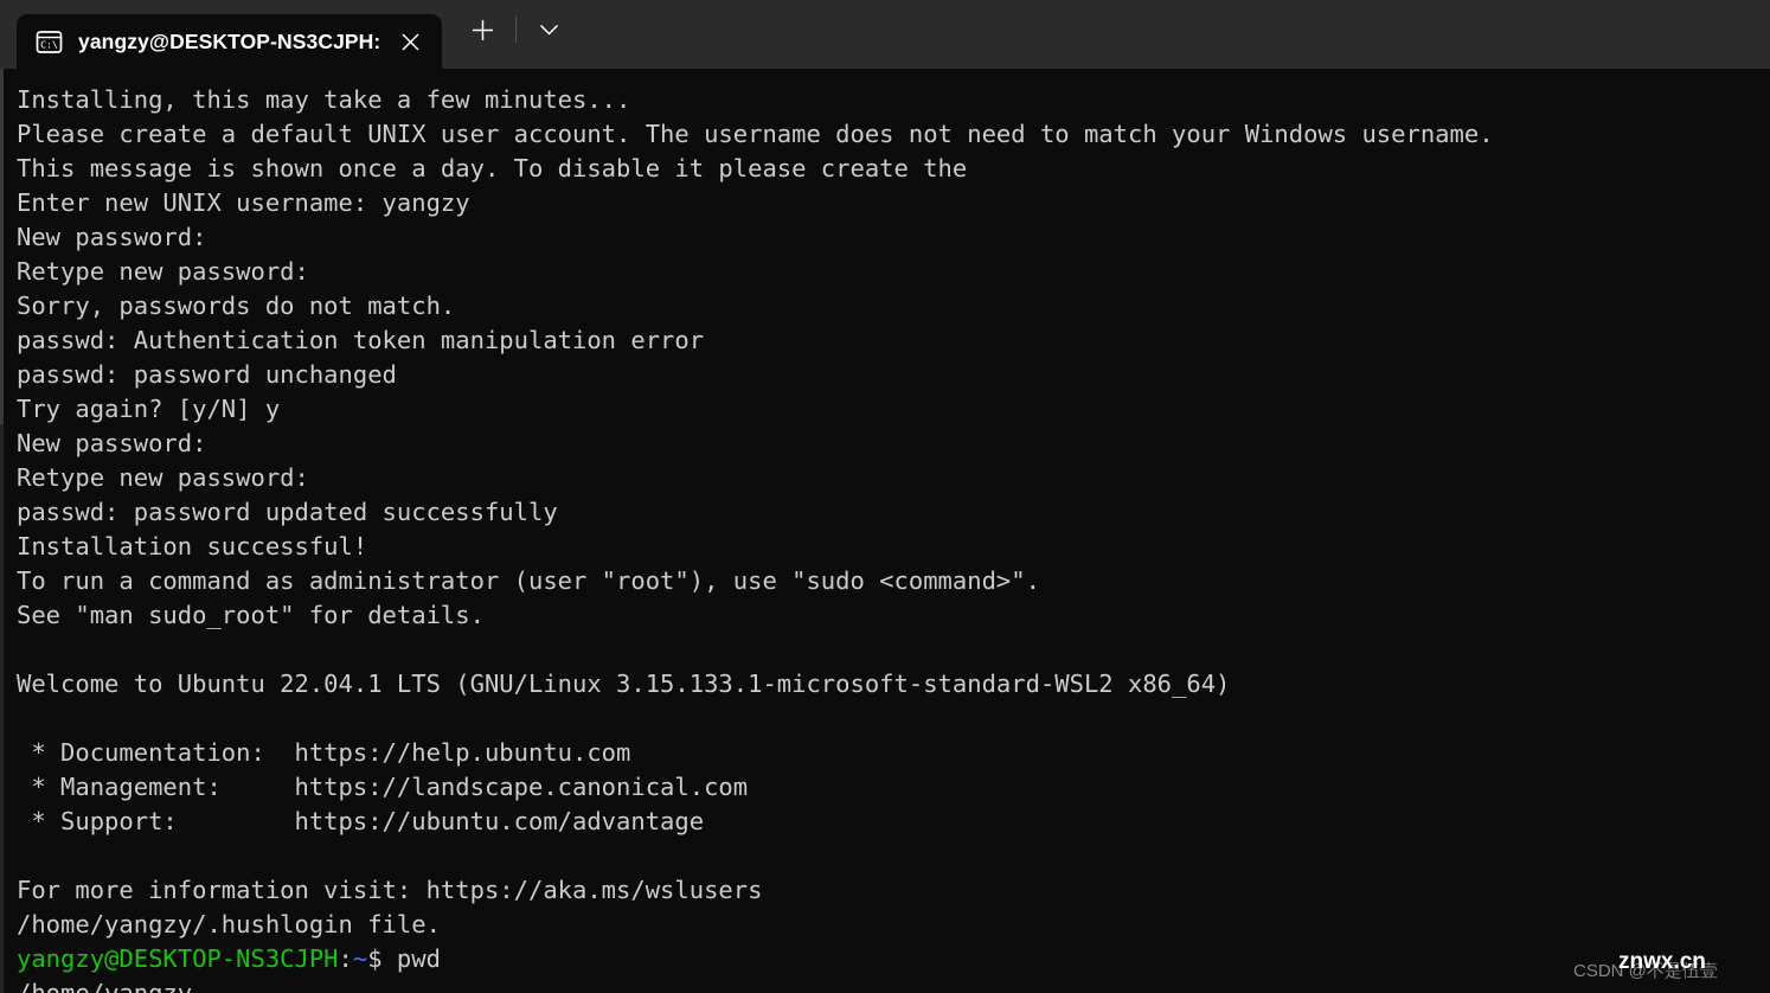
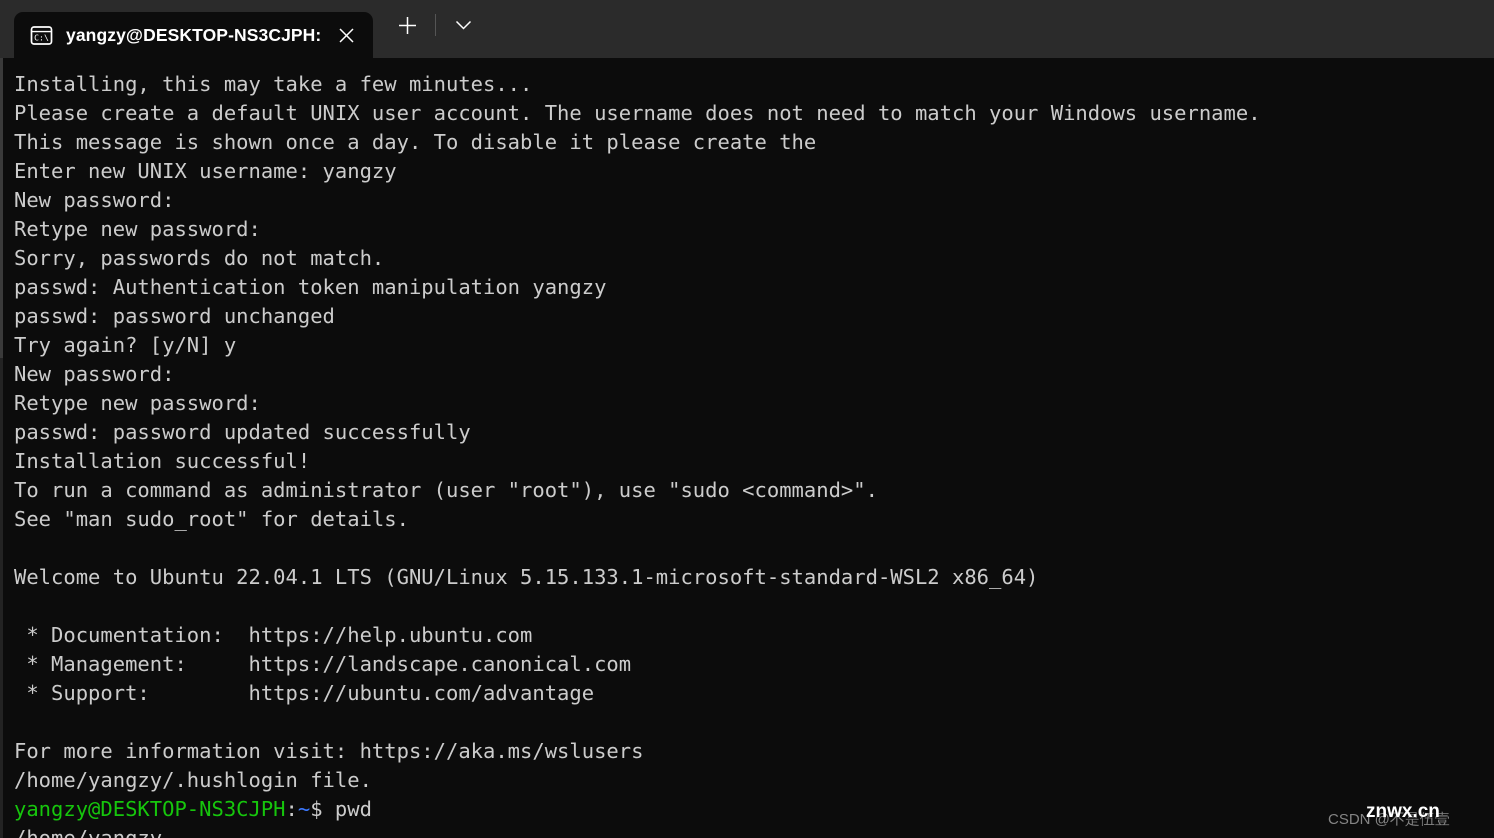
  C:\
  yangzy@DESKTOP-NS3CJPH:
  Installing, this may take a few minutes...
  Please create a default UNIX user account. The username does not need to match your Windows username.
  This message is shown once a day. To disable it please create the
  Enter new UNIX username: yangzy
  New password:
  Retype new password:
  Sorry, passwords do not match.
- passwd: Authentication token manipulation error
+ passwd: Authentication token manipulation yangzy
  passwd: password unchanged
  Try again? [y/N] y
  New password:
  Retype new password:
  passwd: password updated successfully
  Installation successful!
  To run a command as administrator (user "root"), use "sudo <command>".
  See "man sudo_root" for details.
- Welcome to Ubuntu 22.04.1 LTS (GNU/Linux 3.15.133.1-microsoft-standard-WSL2 x86_64)
+ Welcome to Ubuntu 22.04.1 LTS (GNU/Linux 5.15.133.1-microsoft-standard-WSL2 x86_64)
  * Documentation: https://help.ubuntu.com
  * Management: https://landscape.canonical.com
  * Support: https://ubuntu.com/advantage
  For more information visit: https://aka.ms/wslusers
  /home/yangzy/.hushlogin file.
  yangzy@DESKTOP-NS3CJPH:~$ pwd
  CSDN @不是伍壹
  znwx.cn
